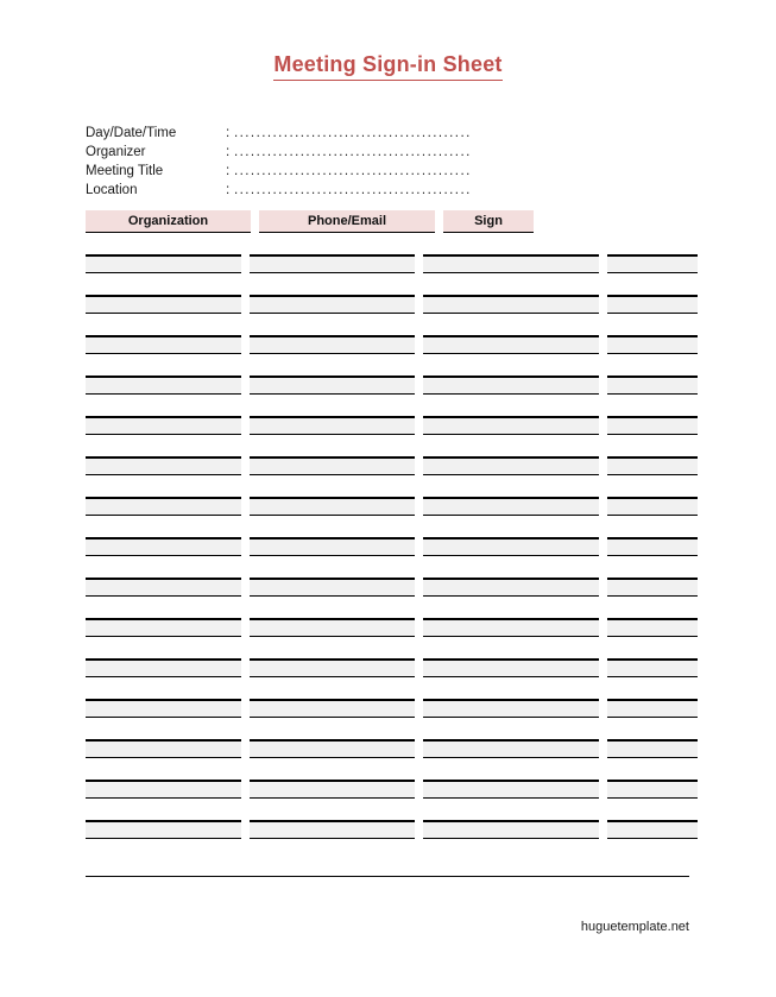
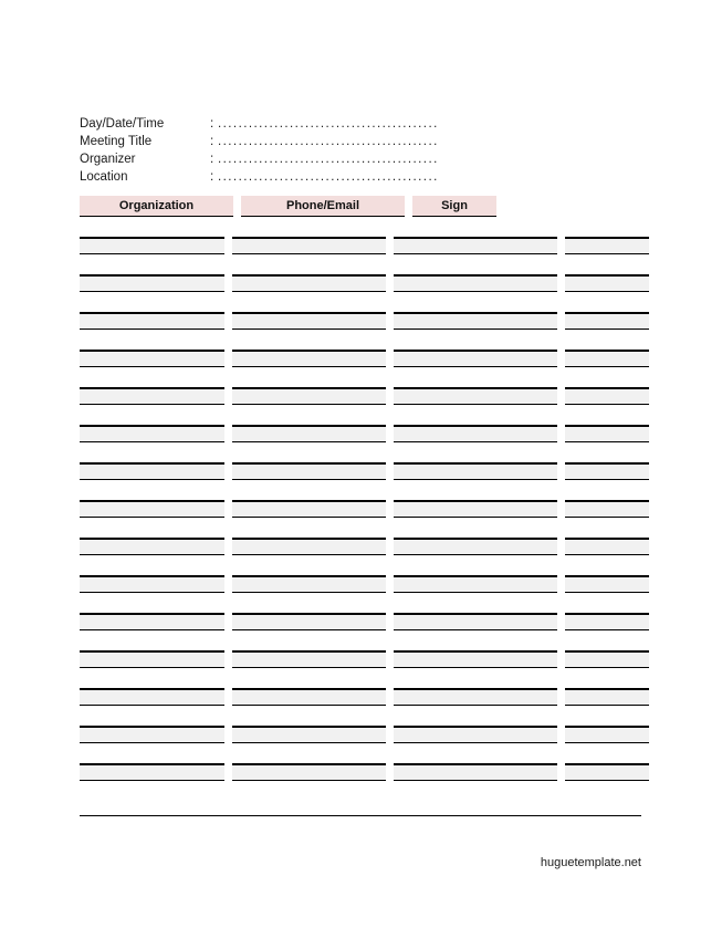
- Meeting Sign-in Sheet
  Day/Date/Time
  :
  ...........................................
- Organizer
+ Meeting Title
  :
  ...........................................
- Meeting Title
+ Organizer
  :
  ...........................................
  Location
  :
  ...........................................
  Organization
  Phone/Email
  Sign
  huguetemplate.net
